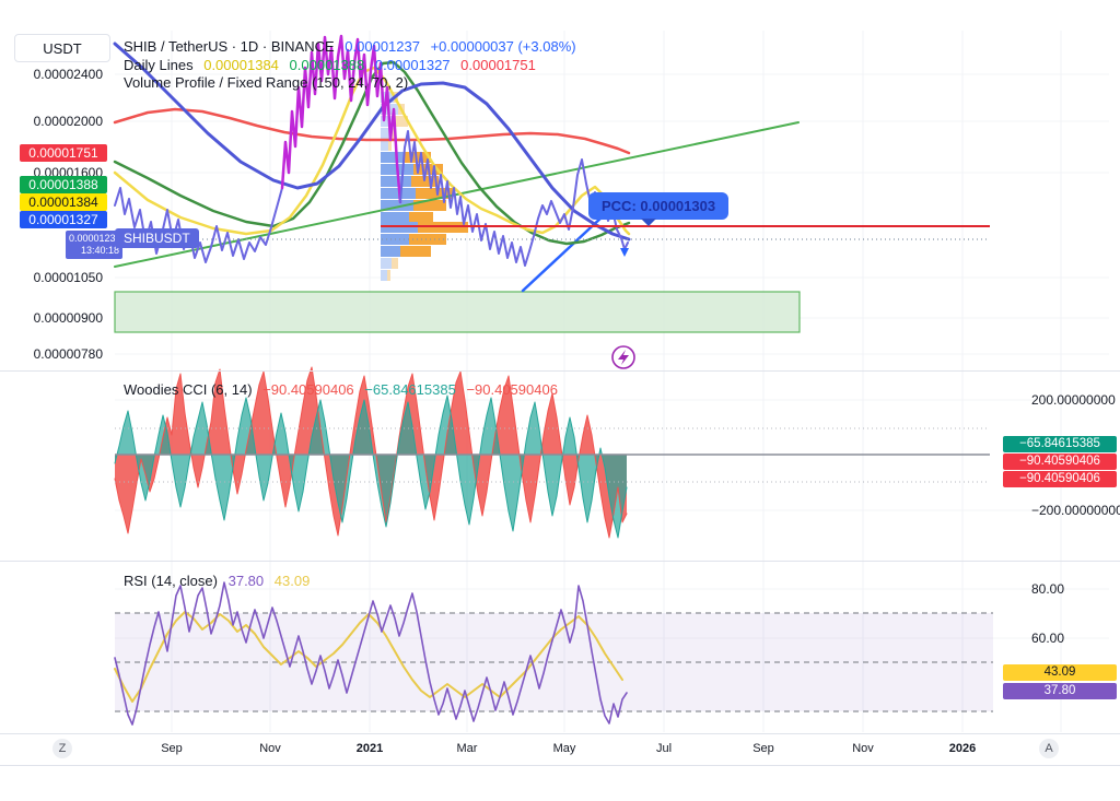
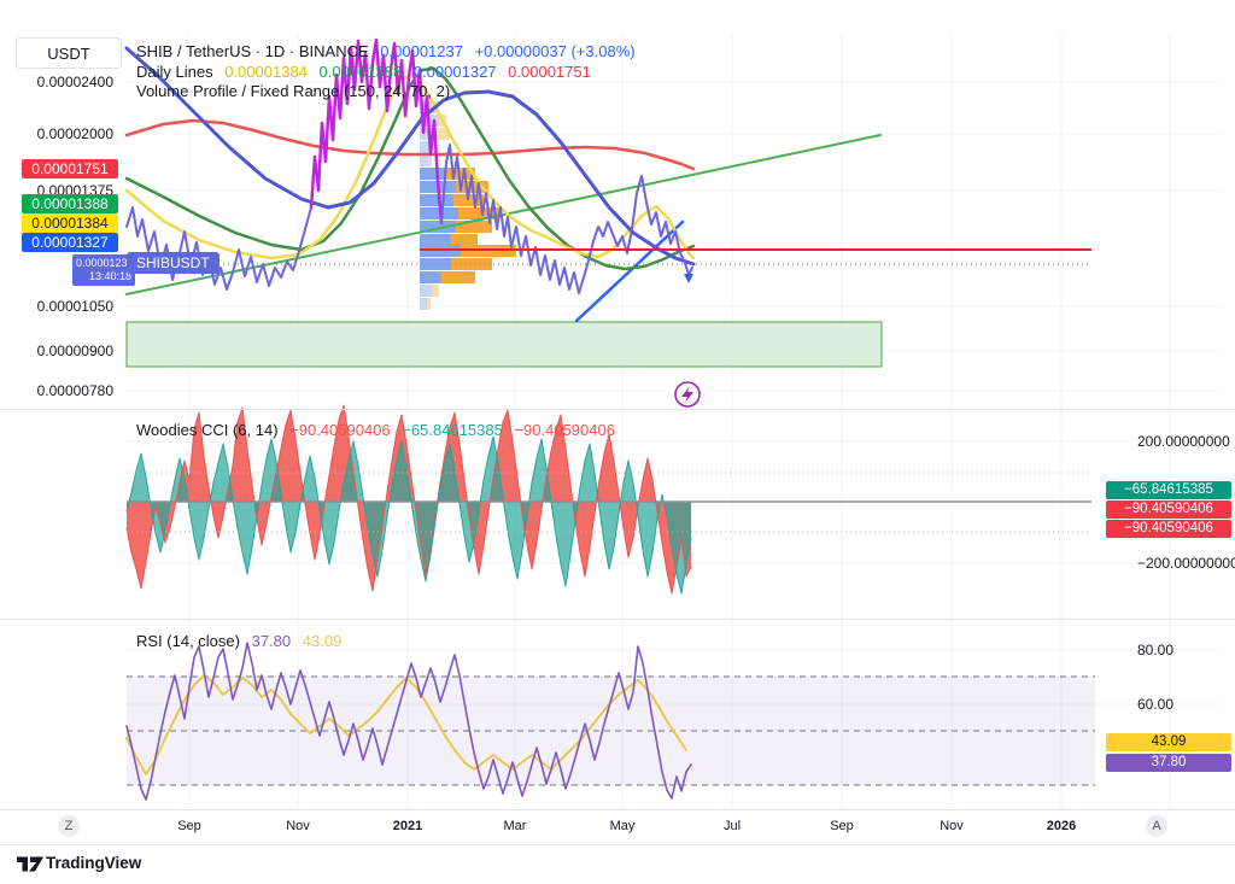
  USDT
  SHIB / TetherUS · 1D · BINANCE 0.00001237 +0.00000037 (+3.08%)
  Daily Lines 0.00001384 0.00001388 0.00001327 0.00001751
  Volume Profile / Fixed Range (150, 24, 70, 2)
  0.00002400
  0.00002000
- 0.00001600
+ 0.00001375
  0.00001050
  0.00000900
  0.00000780
  0.00001751
  0.00001388
  0.00001384
  0.00001327
  0.0000123
  13:40:18
  SHIBUSDT
- PCC: 0.00001303
  Woodies CCI (6, 14) −90.40590406 −65.84615385 −90.40590406
  RSI (14, close) 37.80 43.09
  200.00000000
  −200.00000000
  −65.84615385
  −90.40590406
  −90.40590406
  80.00
  60.00
  43.09
  37.80
  Z
  A
  Sep
  Nov
  2021
  Mar
  May
  Jul
  Sep
  Nov
  2026
+ TradingView
